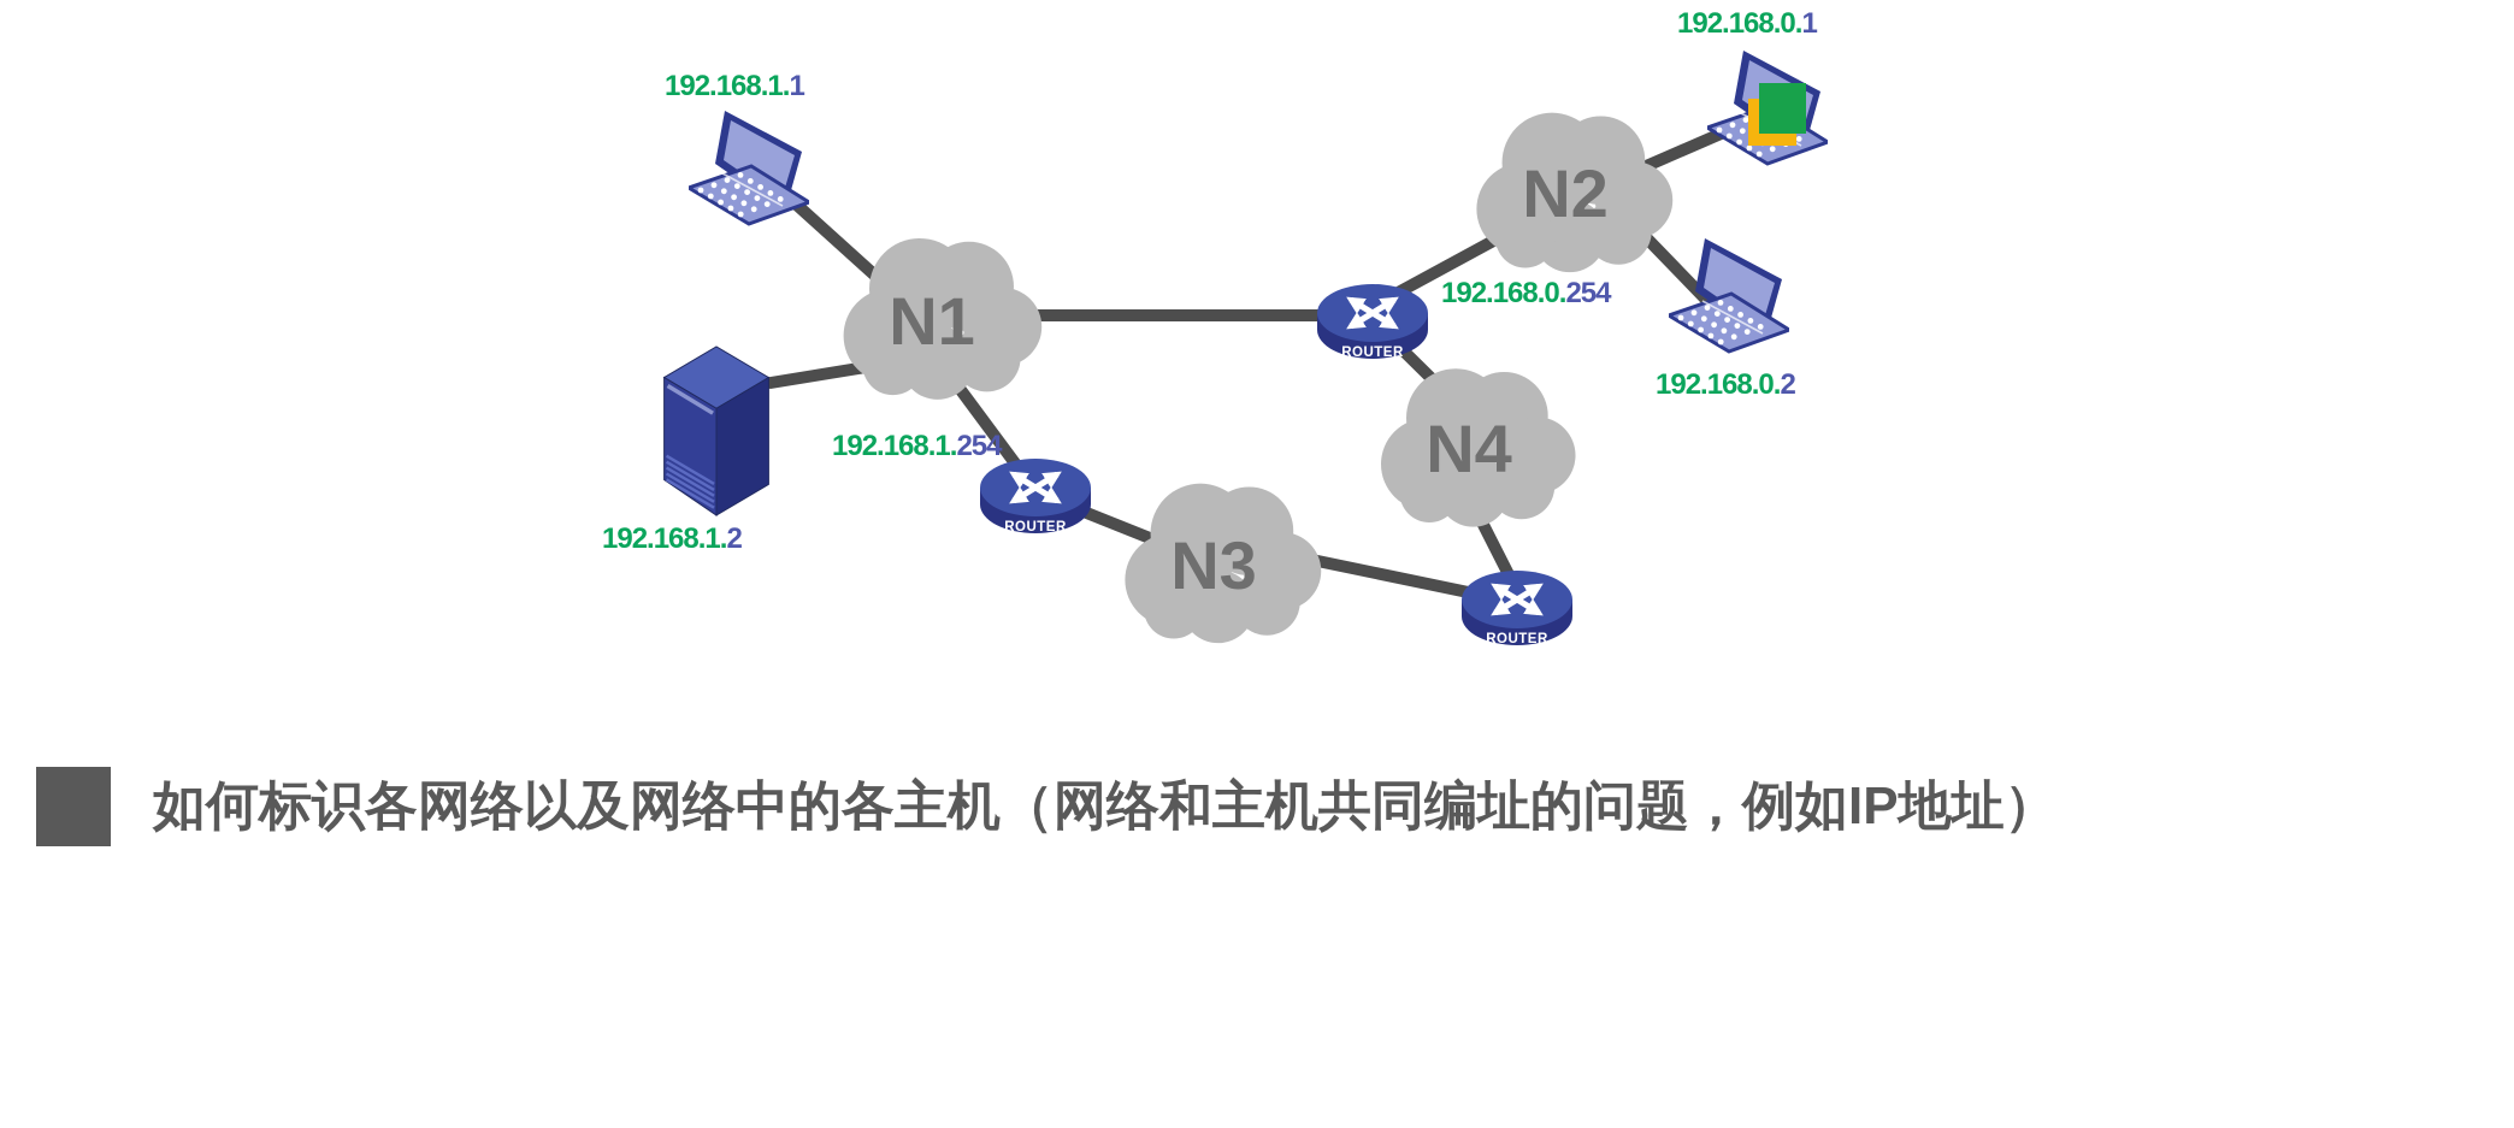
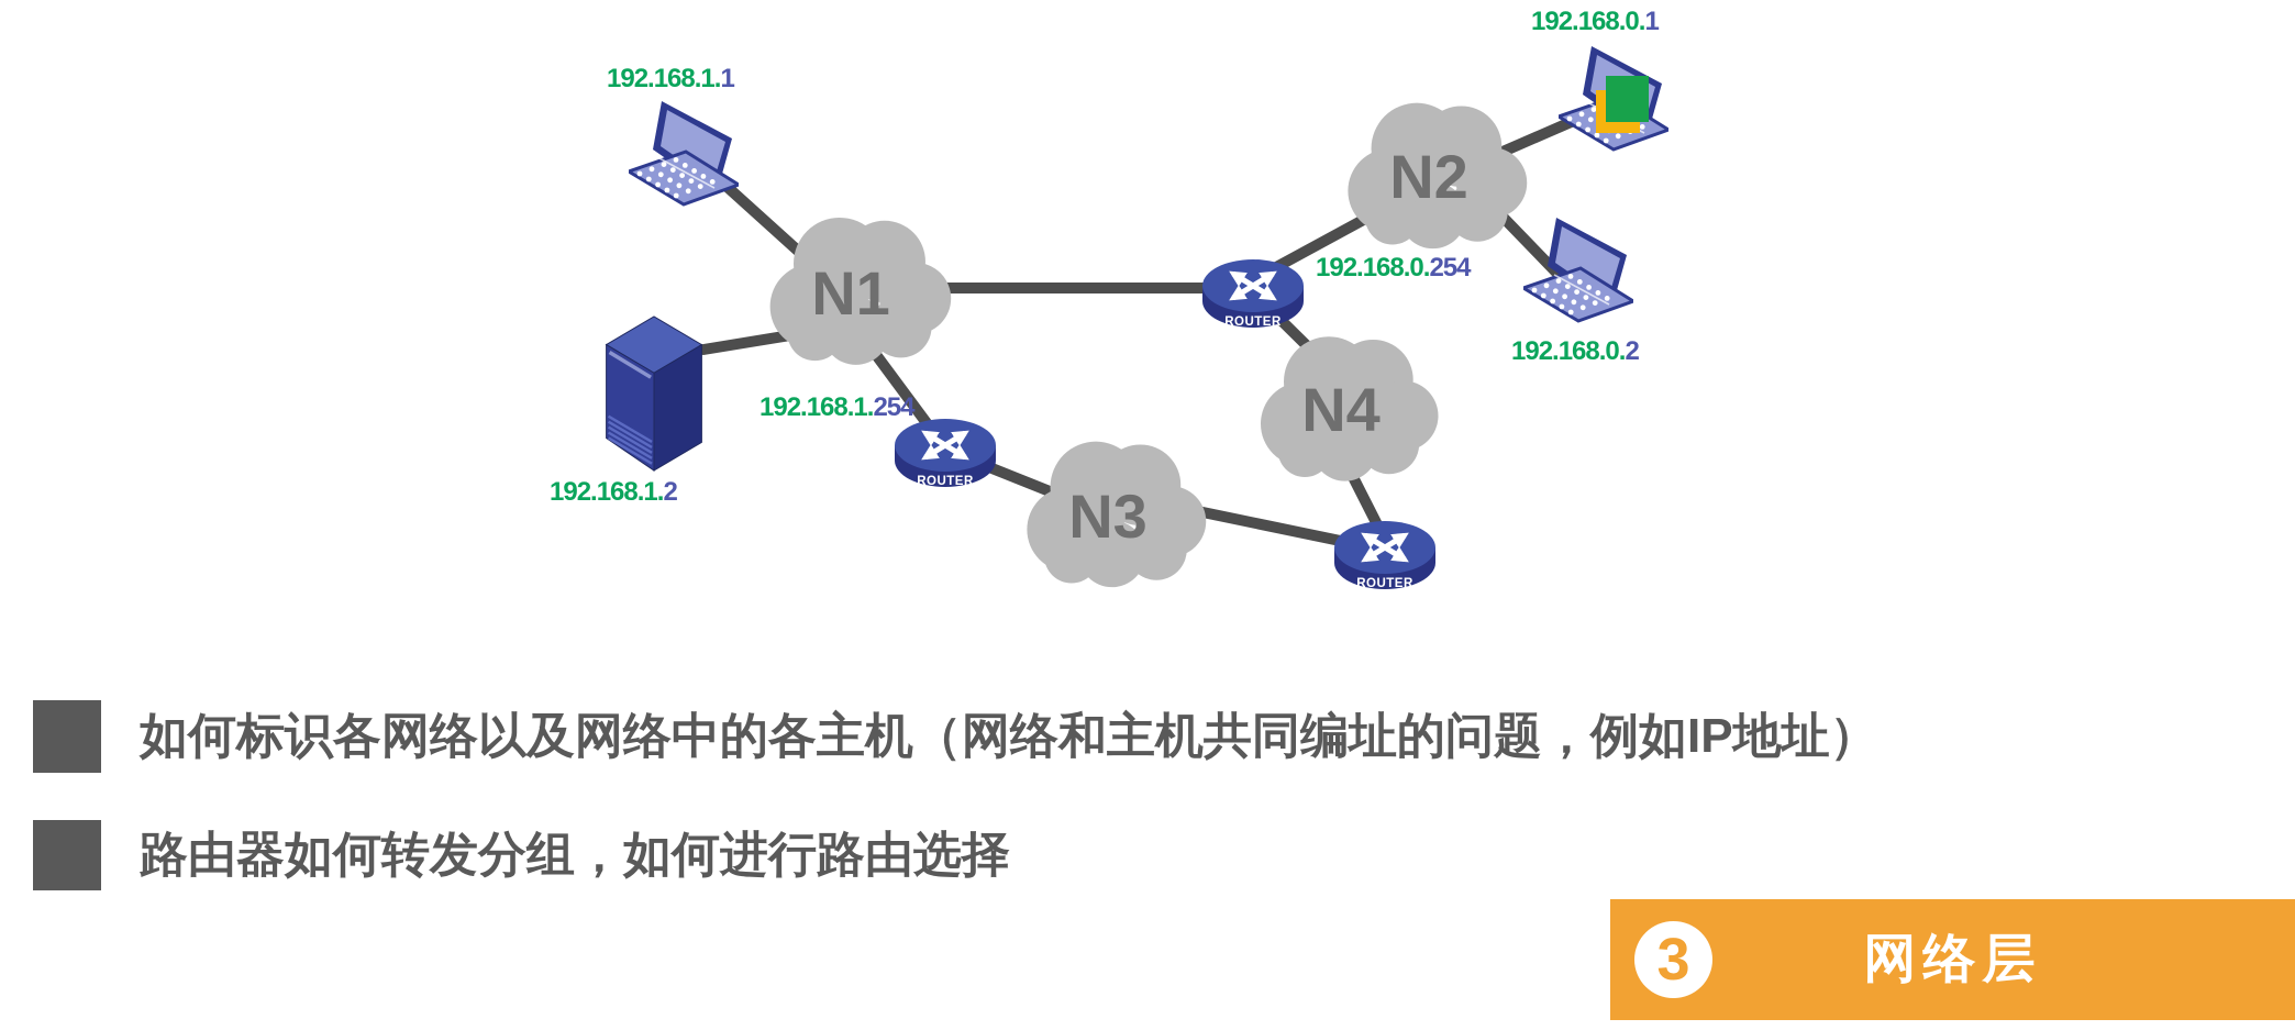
  N1
  N2
  N3
  N4
  192.168.1.1
  192.168.1.2
  192.168.1.254
  192.168.0.254
  192.168.0.1
  192.168.0.2
  如何标识各网络以及网络中的各主机（网络和主机共同编址的问题，例如IP地址）
+ 路由器如何转发分组，如何进行路由选择
+ 网络层
+ 3
